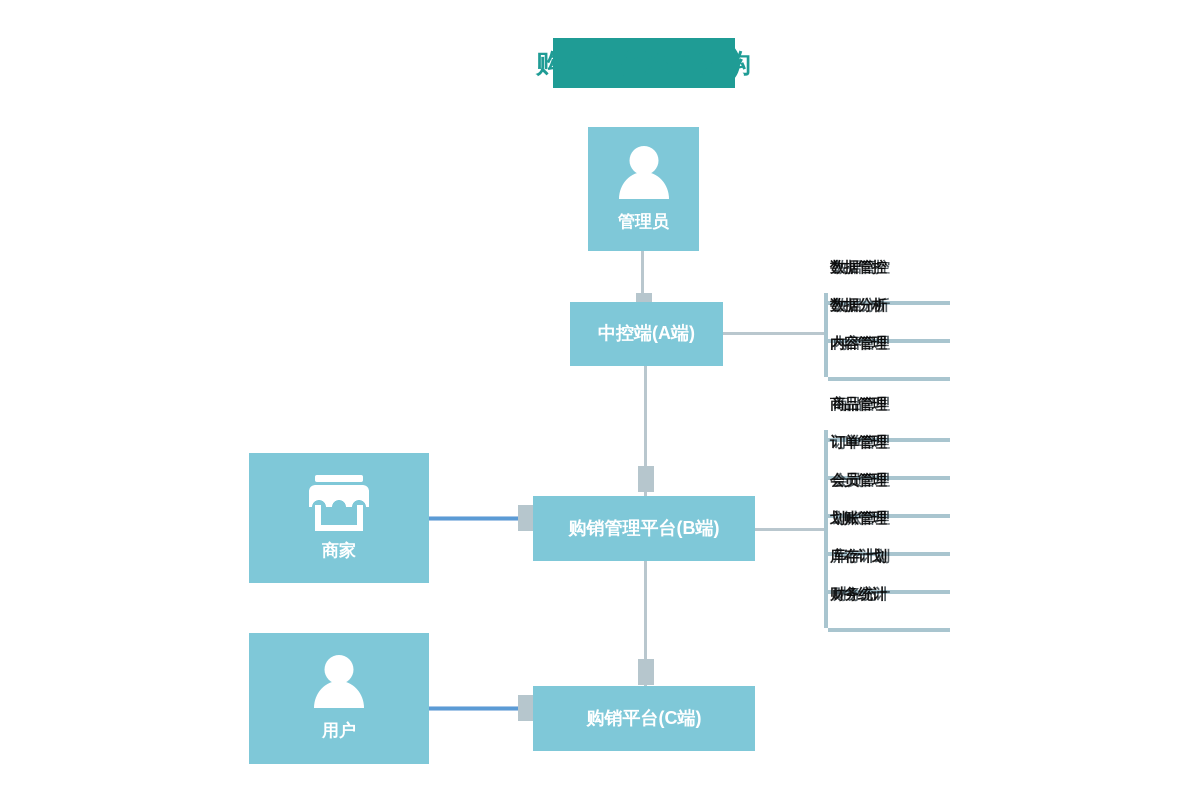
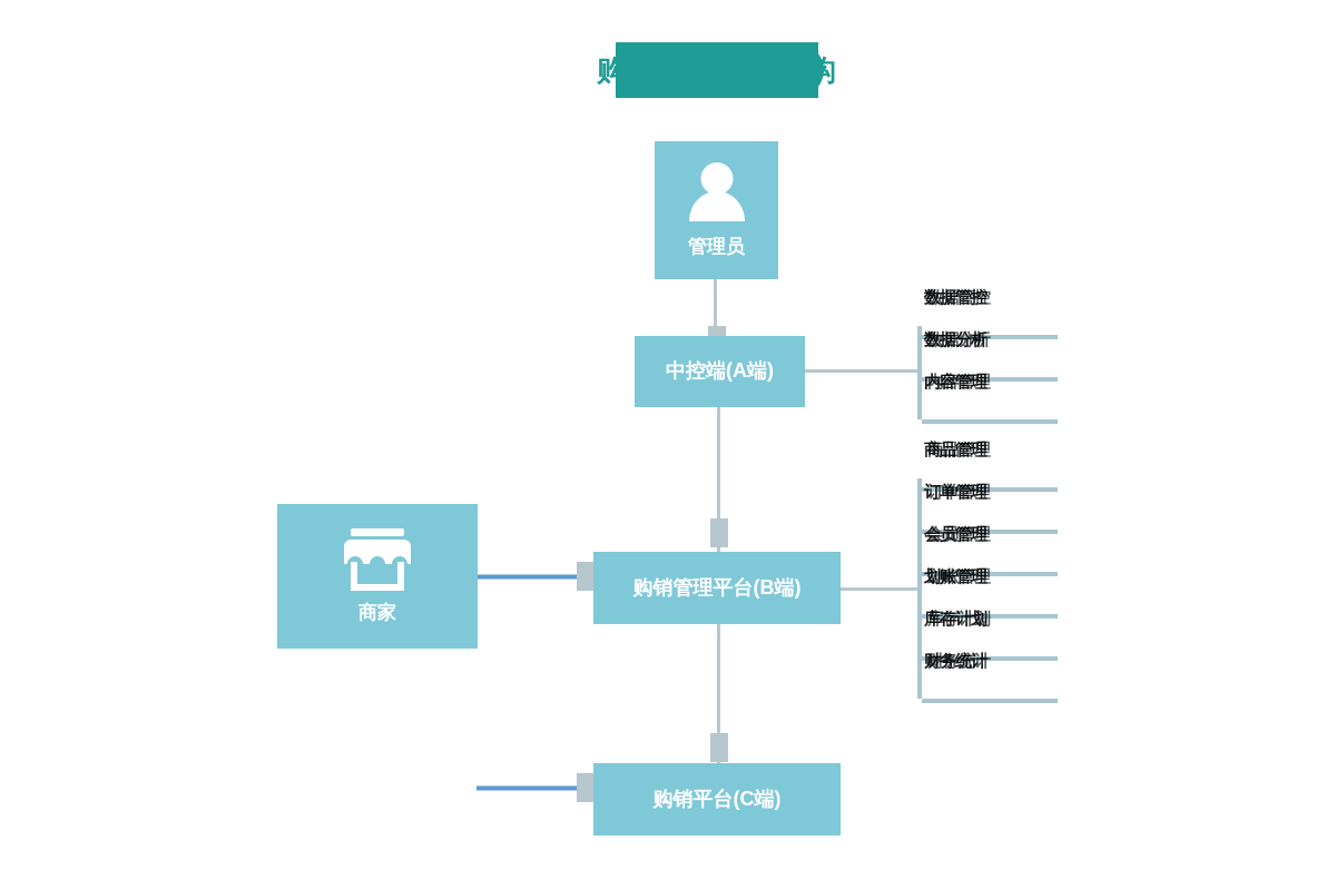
  购销平台系统架
  管理员
  中控端(A端)
  商家
  购销管理平台(B端)
- 用户
  购销平台(C端)
  数据管控
  数据分析
  内容管理
  商品管理
  订单管理
  会员管理
  划账管理
  库存计划
  财务统计
